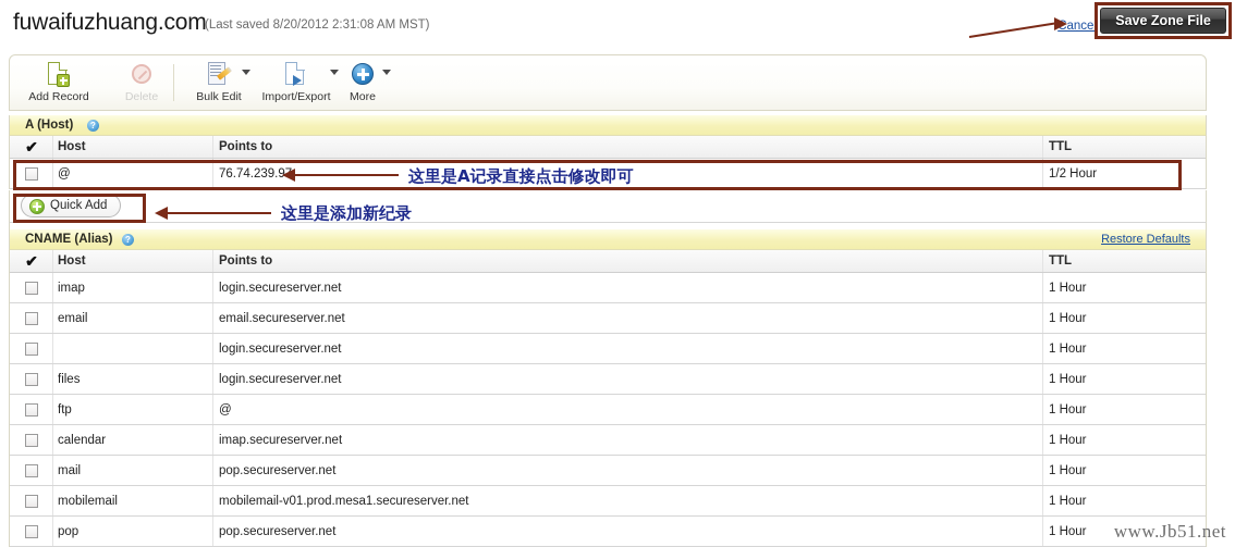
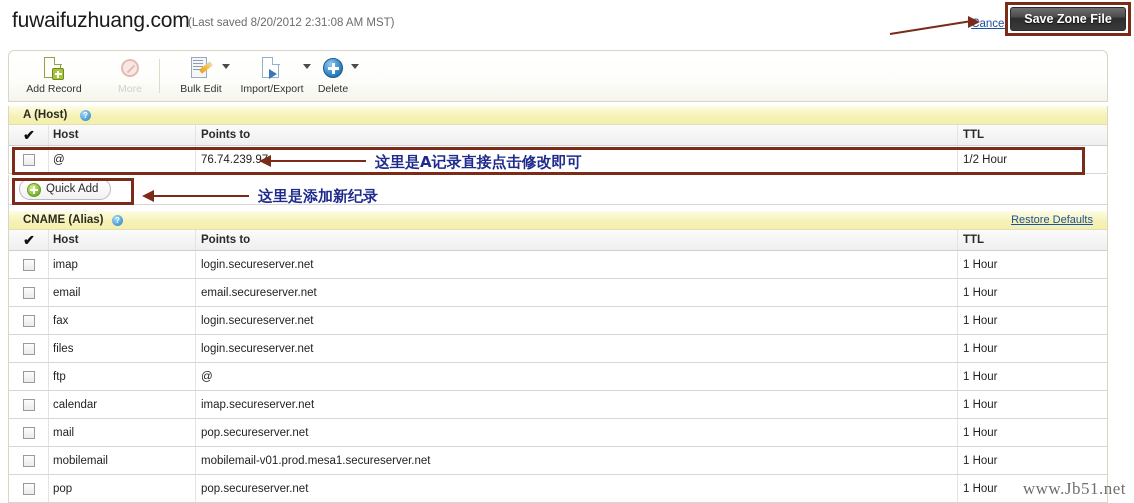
  fuwaifuzhuang.com
  (Last saved 8/20/2012 2:31:08 AM MST)
  Cancel
  Save Zone File
  Add Record
- Delete
+ More
  Bulk Edit
  Import/Export
- More
+ Delete
  A (Host)
  ?
  ✔
  Host
  Points to
  TTL
  @
  76.74.239.97
  1/2 Hour
  Quick Add
  CNAME (Alias)
  ?
  Restore Defaults
  ✔
  Host
  Points to
  TTL
  imap
  login.secureserver.net
  1 Hour
  email
  email.secureserver.net
  1 Hour
+ fax
  login.secureserver.net
  1 Hour
  files
  login.secureserver.net
  1 Hour
  ftp
  @
  1 Hour
  calendar
  imap.secureserver.net
  1 Hour
  mail
  pop.secureserver.net
  1 Hour
  mobilemail
  mobilemail-v01.prod.mesa1.secureserver.net
  1 Hour
  pop
  pop.secureserver.net
  1 Hour
  这里是A记录直接点击修改即可
  这里是添加新纪录
  www.Jb51.net
